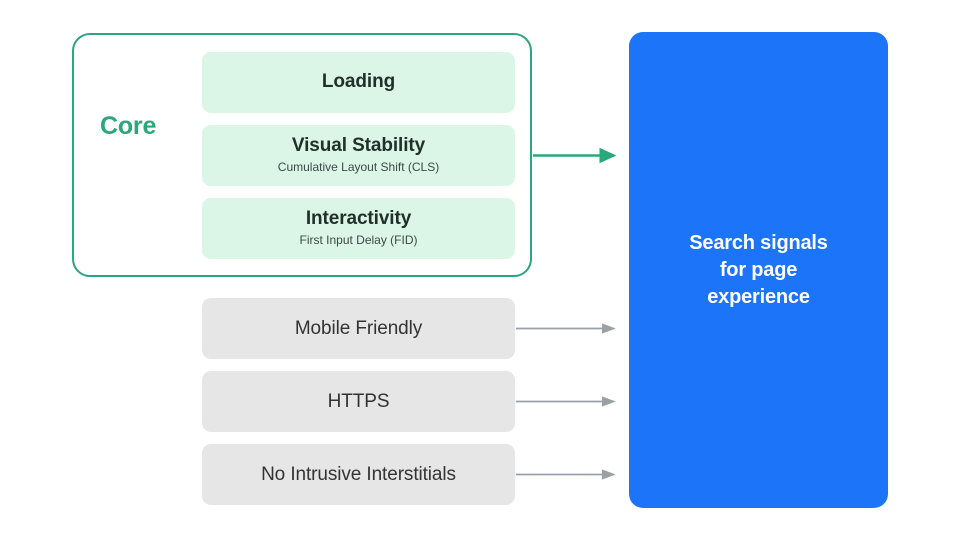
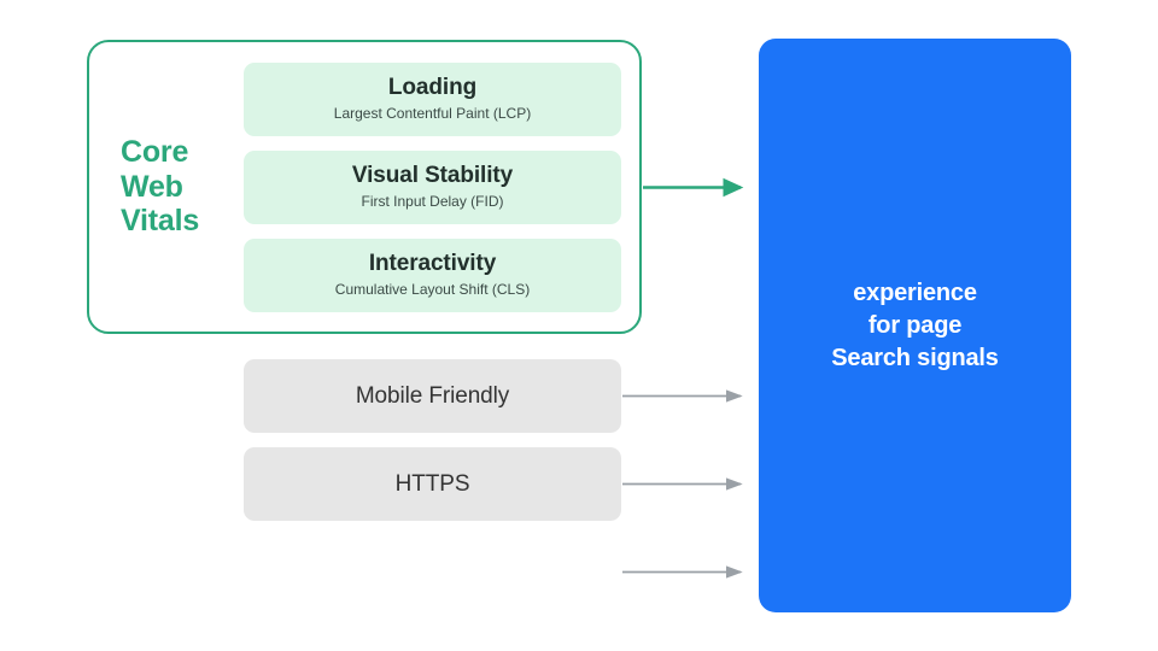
  Core
+ Web
+ Vitals
  Loading
+ Largest Contentful Paint (LCP)
  Visual Stability
- Cumulative Layout Shift (CLS)
+ First Input Delay (FID)
  Interactivity
- First Input Delay (FID)
+ Cumulative Layout Shift (CLS)
  Mobile Friendly
  HTTPS
- No Intrusive Interstitials
- Search signals
+ experience
  for page
- experience
+ Search signals
